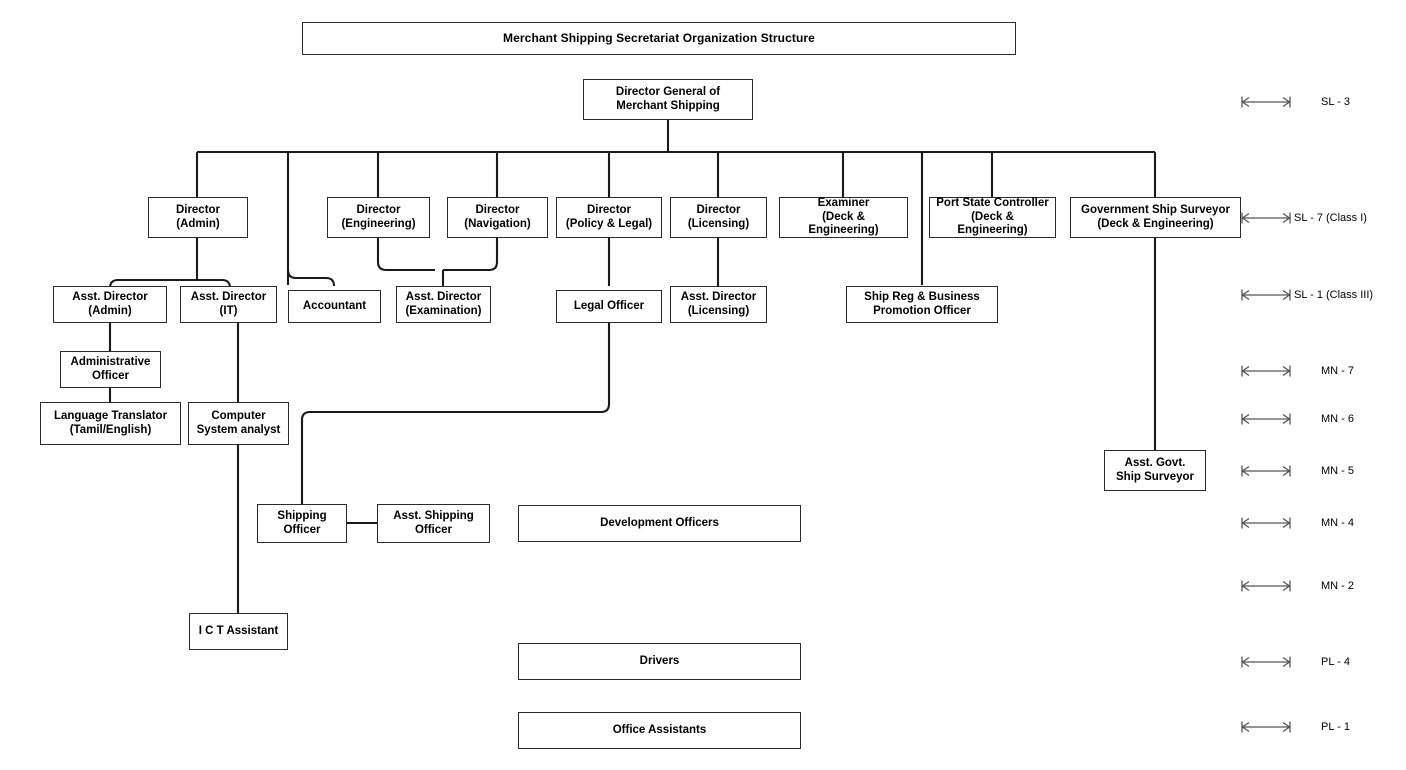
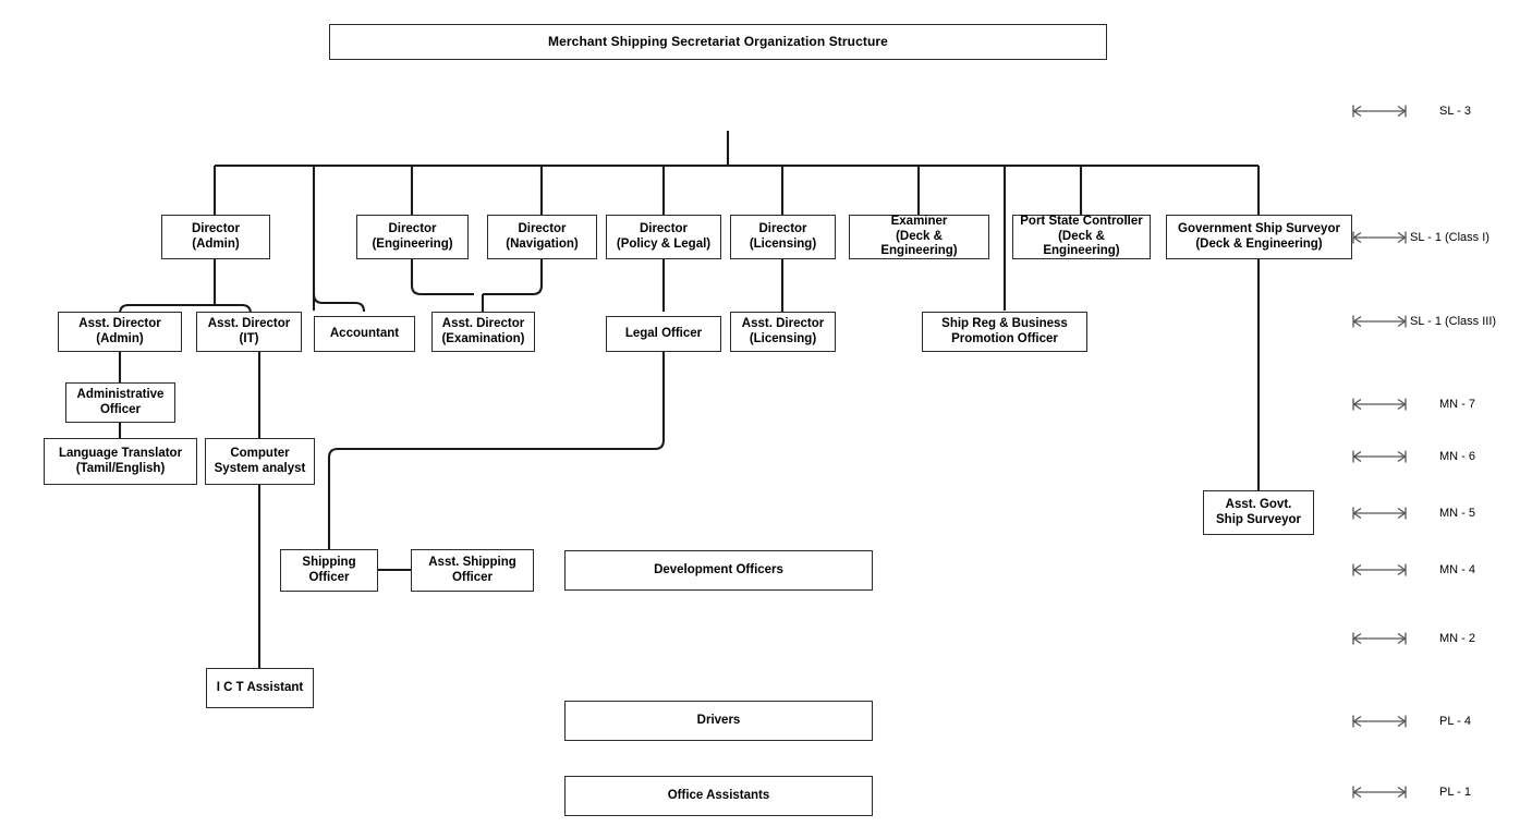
  Merchant Shipping Secretariat Organization Structure
- Director General of
- Merchant Shipping
  Director
  (Admin)
  Director
  (Engineering)
  Director
  (Navigation)
  Director
  (Policy & Legal)
  Director
  (Licensing)
  Examiner
  (Deck &
  Engineering)
  Port State Controller
  (Deck &
  Engineering)
  Government Ship Surveyor
  (Deck & Engineering)
  Asst. Director
  (Admin)
  Asst. Director
  (IT)
  Accountant
  Asst. Director
  (Examination)
  Legal Officer
  Asst. Director
  (Licensing)
  Ship Reg & Business
  Promotion Officer
  Administrative
  Officer
  Language Translator
  (Tamil/English)
  Computer
  System analyst
  Asst. Govt.
  Ship Surveyor
  Shipping
  Officer
  Asst. Shipping
  Officer
  I C T Assistant
  Development Officers
  Drivers
  Office Assistants
  SL - 3
- SL - 7 (Class I)
+ SL - 1 (Class I)
  SL - 1 (Class III)
  MN - 7
  MN - 6
  MN - 5
  MN - 4
  MN - 2
  PL - 4
  PL - 1
